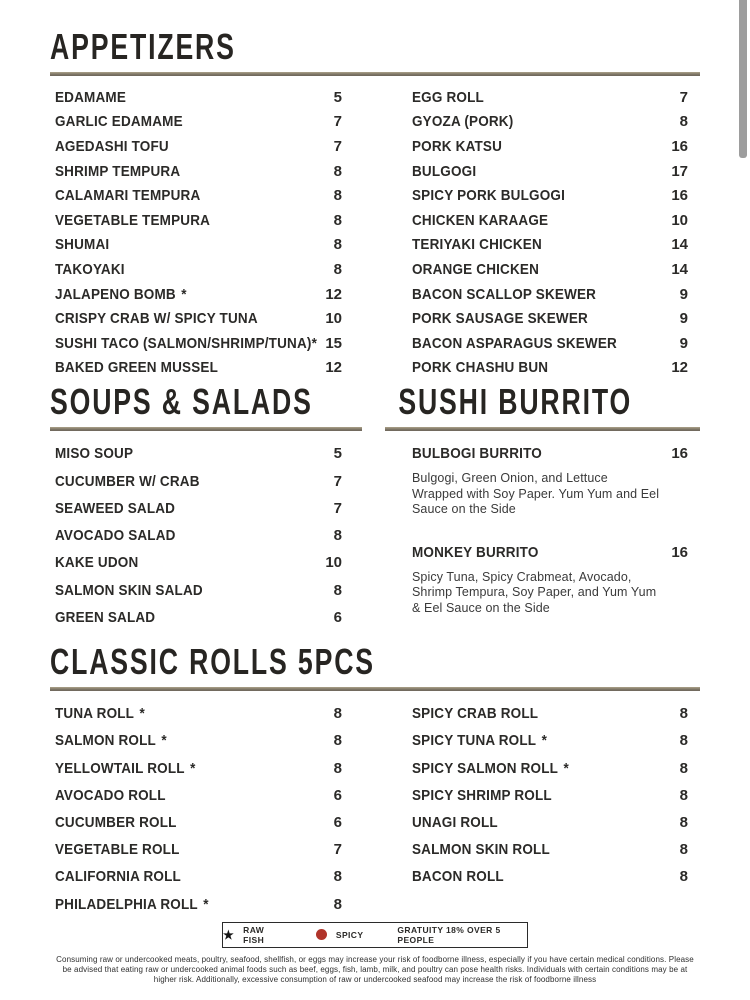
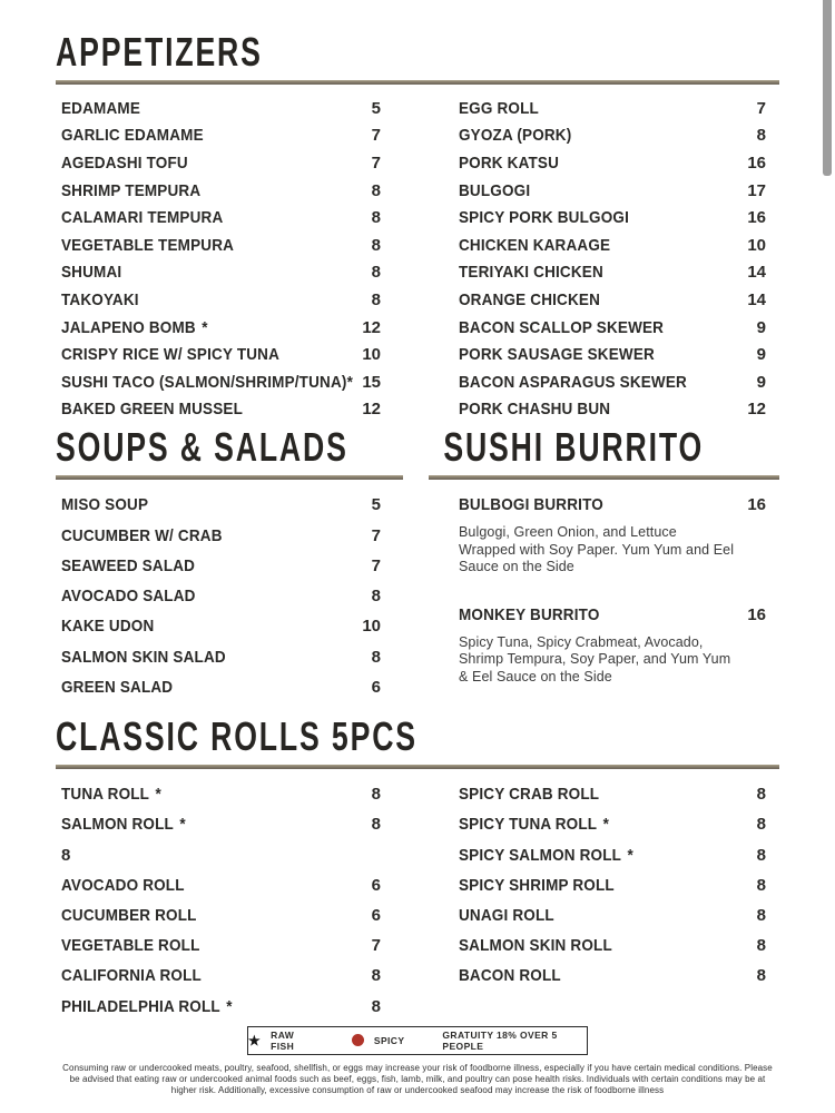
  APPETIZERS
  EDAMAME
  5
  GARLIC EDAMAME
  7
  AGEDASHI TOFU
  7
  SHRIMP TEMPURA
  8
  CALAMARI TEMPURA
  8
  VEGETABLE TEMPURA
  8
  SHUMAI
  8
  TAKOYAKI
  8
  JALAPENO BOMB *
  12
- CRISPY CRAB W/ SPICY TUNA
+ CRISPY RICE W/ SPICY TUNA
  10
  SUSHI TACO (SALMON/SHRIMP/TUNA)*
  15
  BAKED GREEN MUSSEL
  12
  EGG ROLL
  7
  GYOZA (PORK)
  8
  PORK KATSU
  16
  BULGOGI
  17
  SPICY PORK BULGOGI
  16
  CHICKEN KARAAGE
  10
  TERIYAKI CHICKEN
  14
  ORANGE CHICKEN
  14
  BACON SCALLOP SKEWER
  9
  PORK SAUSAGE SKEWER
  9
  BACON ASPARAGUS SKEWER
  9
  PORK CHASHU BUN
  12
  SOUPS & SALADS
  MISO SOUP
  5
  CUCUMBER W/ CRAB
  7
  SEAWEED SALAD
  7
  AVOCADO SALAD
  8
  KAKE UDON
  10
  SALMON SKIN SALAD
  8
  GREEN SALAD
  6
  SUSHI BURRITO
  BULBOGI BURRITO
  16
  Bulgogi, Green Onion, and Lettuce Wrapped with Soy Paper. Yum Yum and Eel Sauce on the Side
  MONKEY BURRITO
  16
  Spicy Tuna, Spicy Crabmeat, Avocado, Shrimp Tempura, Soy Paper, and Yum Yum & Eel Sauce on the Side
  CLASSIC ROLLS 5PCS
  TUNA ROLL *
  8
  SALMON ROLL *
  8
- YELLOWTAIL ROLL *
  8
  AVOCADO ROLL
  6
  CUCUMBER ROLL
  6
  VEGETABLE ROLL
  7
  CALIFORNIA ROLL
  8
  PHILADELPHIA ROLL *
  8
  SPICY CRAB ROLL
  8
  SPICY TUNA ROLL *
  8
  SPICY SALMON ROLL *
  8
  SPICY SHRIMP ROLL
  8
  UNAGI ROLL
  8
  SALMON SKIN ROLL
  8
  BACON ROLL
  8
  ★
  RAW FISH
  SPICY
  GRATUITY 18% OVER 5 PEOPLE
  Consuming raw or undercooked meats, poultry, seafood, shellfish, or eggs may increase your risk of foodborne illness, especially if you have certain medical conditions. Please be advised that eating raw or undercooked animal foods such as beef, eggs, fish, lamb, milk, and poultry can pose health risks. Individuals with certain conditions may be at higher risk. Additionally, excessive consumption of raw or undercooked seafood may increase the risk of foodborne illness
